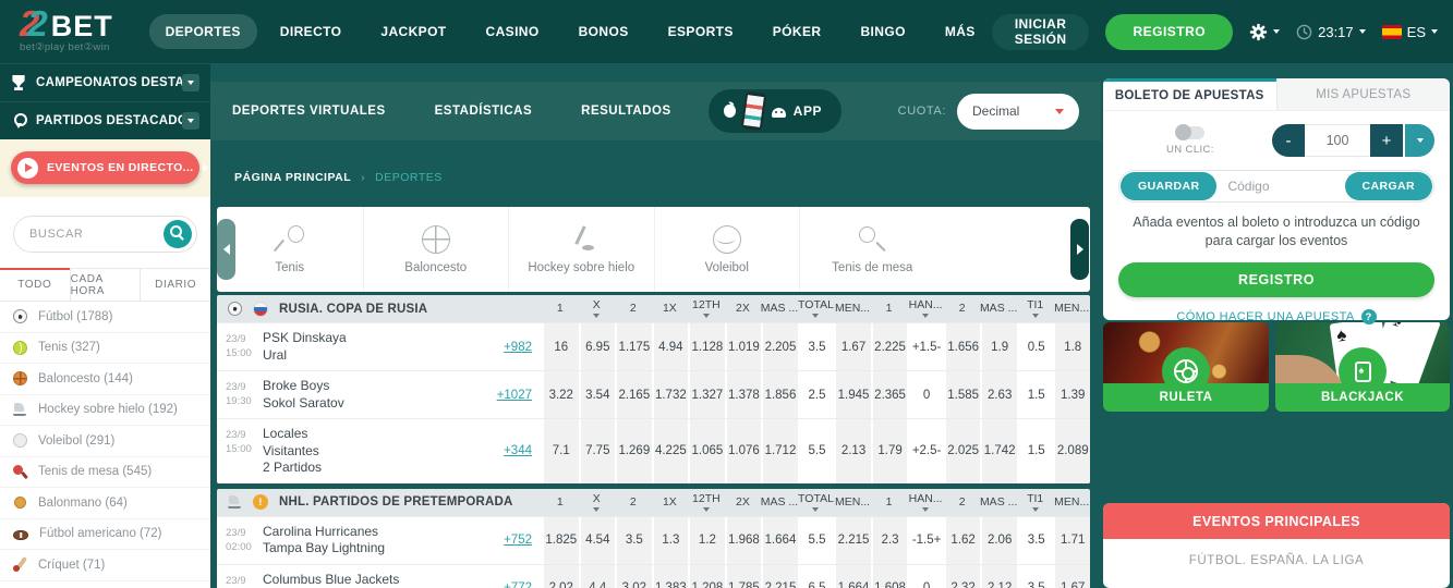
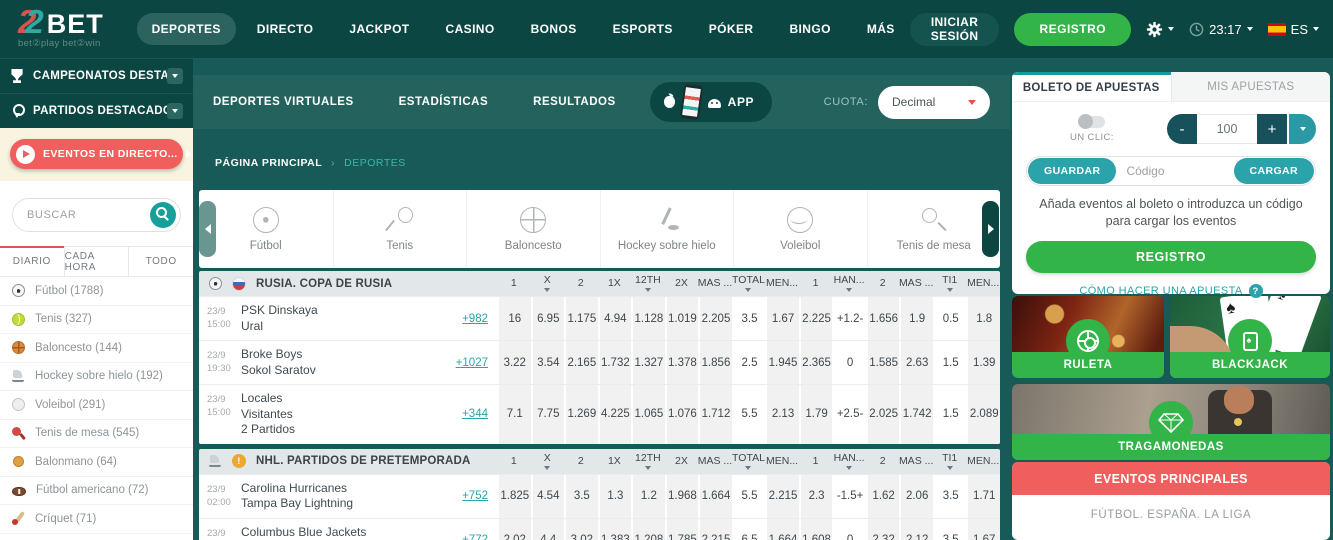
  2
  2
  BET
  bet②play bet②win
  DEPORTES
  DIRECTO
  JACKPOT
  CASINO
  BONOS
  ESPORTS
  PÓKER
  BINGO
  MÁS
  INICIAR SESIÓN
  REGISTRO
  23:17
  ES
  CAMPEONATOS DESTA
  PARTIDOS DESTACAD
  EVENTOS EN DIRECTO...
  BUSCAR
- TODO
+ DIARIO
  CADA HORA
- DIARIO
+ TODO
  Fútbol (1788)
  Tenis (327)
  Baloncesto (144)
  Hockey sobre hielo (192)
  Voleibol (291)
  Tenis de mesa (545)
  Balonmano (64)
  Fútbol americano (72)
  Críquet (71)
  DEPORTES VIRTUALES
  ESTADÍSTICAS
  RESULTADOS
  APP
  CUOTA:
  Decimal
  PÁGINA PRINCIPAL
  ›
  DEPORTES
+ Fútbol
  Tenis
  Baloncesto
  Hockey sobre hielo
  Voleibol
  Tenis de mesa
  RUSIA. COPA DE RUSIA
  1
  X
  2
  1X
  12TH
  2X
  MÁS ...
  TOTAL
  MEN...
  1
  HÁN...
  2
  MÁS ...
  TI1
  MEN...
  23/9
  15:00
  PSK Dinskaya
  Ural
  +982
  16
  6.95
  1.175
  4.94
  1.128
  1.019
  2.205
  3.5
  1.67
  2.225
- +1.5-
+ +1.2-
  1.656
  1.9
  0.5
  1.8
  23/9
  19:30
  Broke Boys
  Sokol Saratov
  +1027
  3.22
  3.54
  2.165
  1.732
  1.327
  1.378
  1.856
  2.5
  1.945
  2.365
  0
  1.585
  2.63
  1.5
  1.39
  23/9
  15:00
  Locales
  Visitantes
  2 Partidos
  +344
  7.1
  7.75
  1.269
  4.225
  1.065
  1.076
  1.712
  5.5
  2.13
  1.79
  +2.5-
  2.025
  1.742
  1.5
  2.089
  NHL. PARTIDOS DE PRETEMPORADA
  1
  X
  2
  1X
  12TH
  2X
  MÁS ...
  TOTAL
  MEN...
  1
  HÁN...
  2
  MÁS ...
  TI1
  MEN...
  23/9
  02:00
  Carolina Hurricanes
  Tampa Bay Lightning
  +752
  1.825
  4.54
  3.5
  1.3
  1.2
  1.968
  1.664
  5.5
  2.215
  2.3
  -1.5+
  1.62
  2.06
  3.5
  1.71
  23/9
  Columbus Blue Jackets
  BOLETO DE APUESTAS
  MIS APUESTAS
  UN CLIC:
  -
  100
  +
  GUARDAR
  Código
  CARGAR
  Añada eventos al boleto o introduzca un código para cargar los eventos
  REGISTRO
  CÓMO HACER UNA APUESTA
  ?
  RULETA
  BLACKJACK
+ TRAGAMONEDAS
  EVENTOS PRINCIPALES
  FÚTBOL. ESPAÑA. LA LIGA
